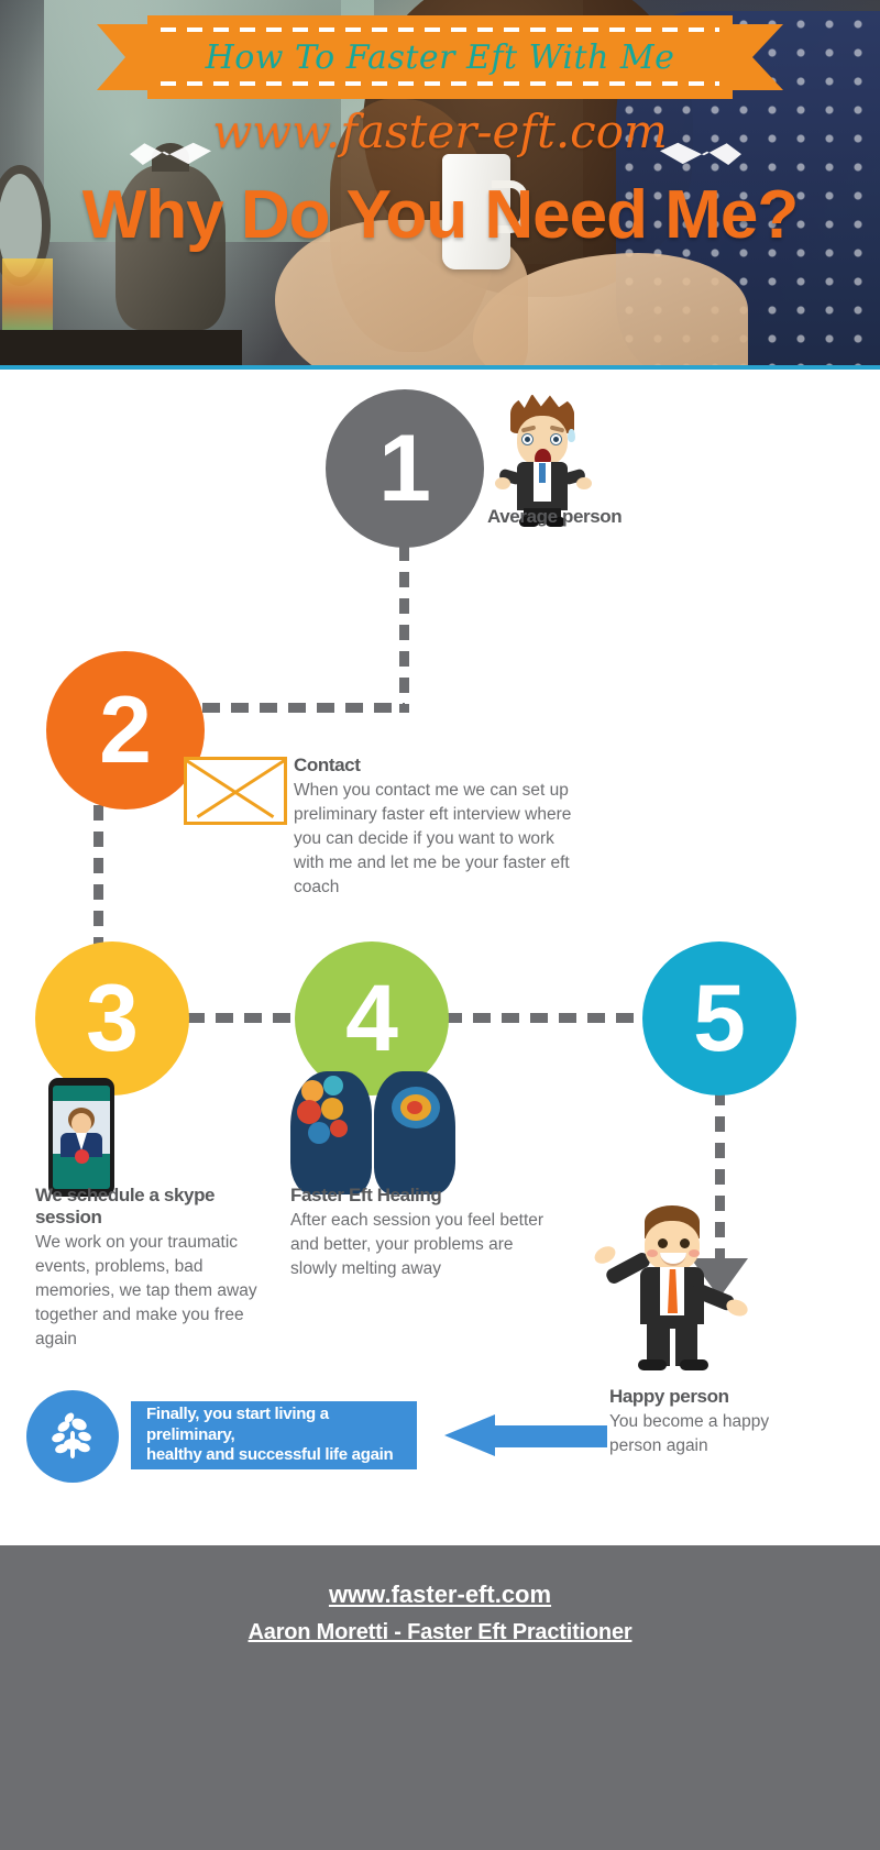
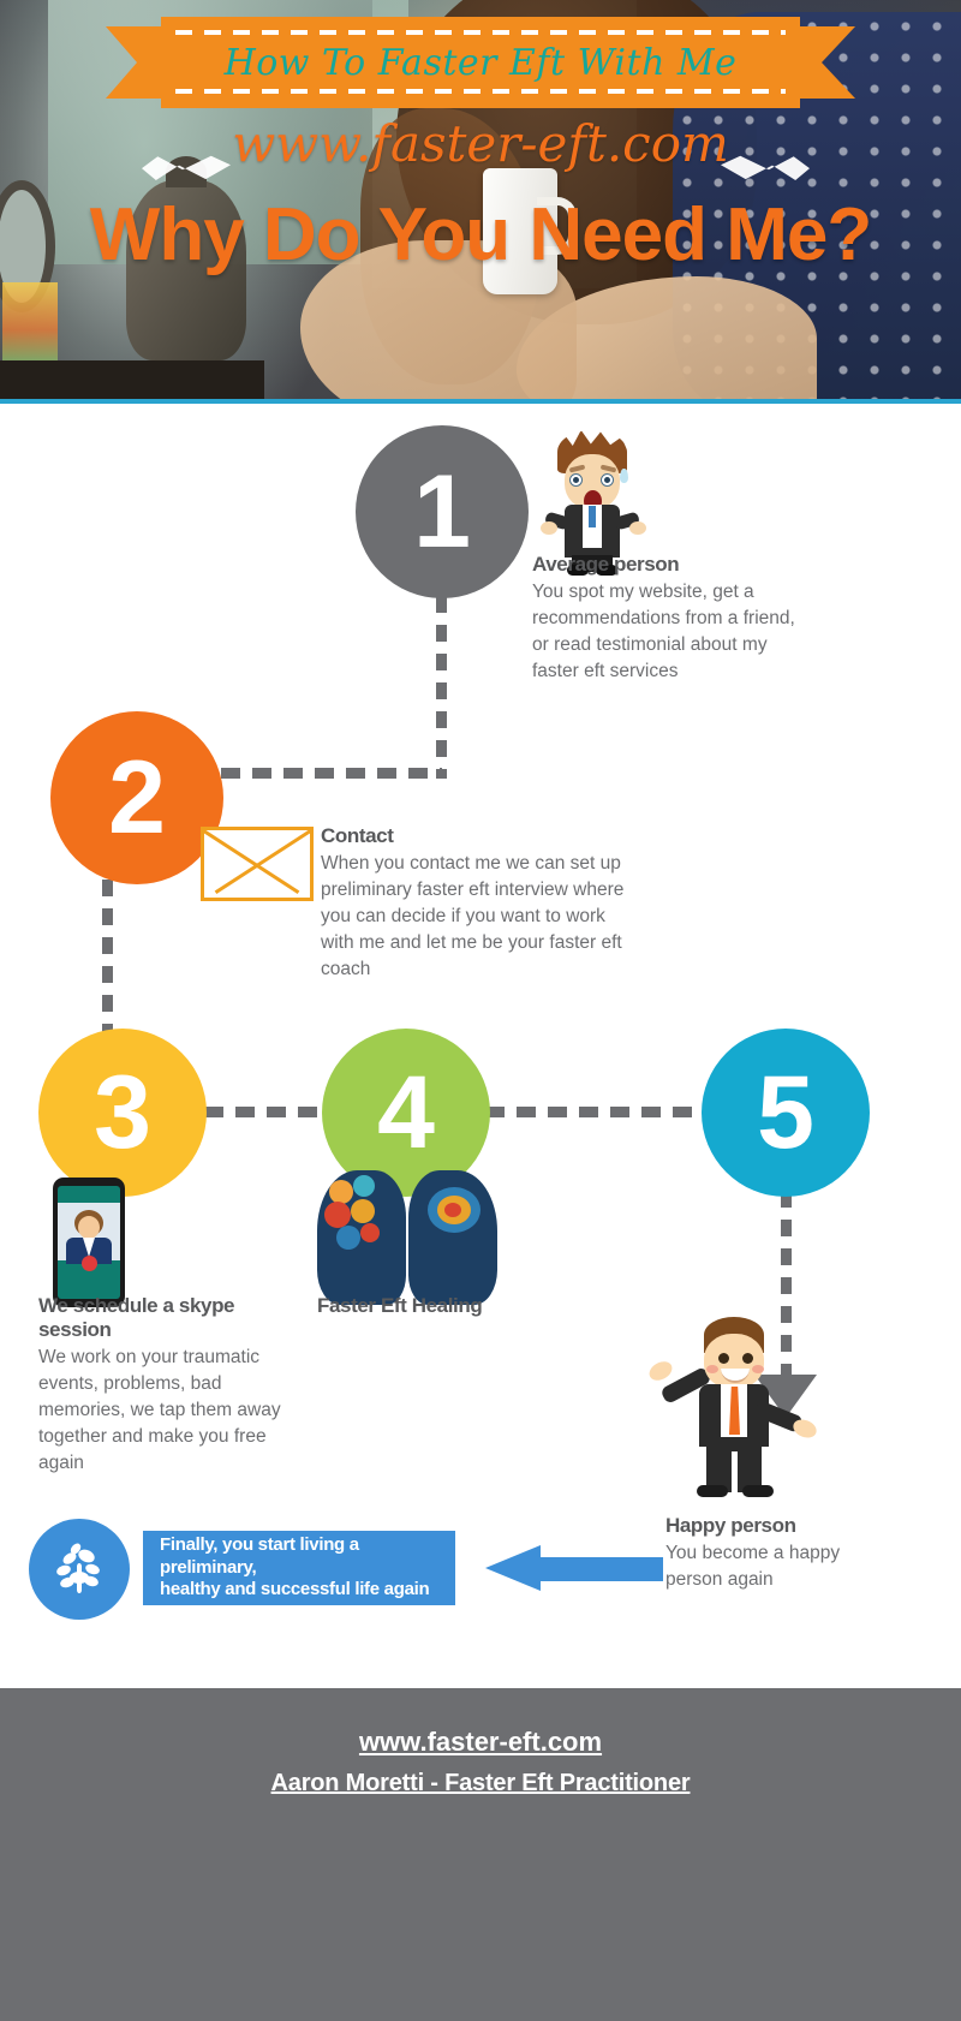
  How To Faster Eft With Me
  www.faster-eft.com
  Why Do You Need Me?
  1
  2
  3
  4
  5
  Average person
+ You spot my website, get a recommendations from a friend, or read testimonial about my faster eft services
  Contact
  When you contact me we can set up preliminary faster eft interview where you can decide if you want to work with me and let me be your faster eft coach
  We schedule a skype session
  We work on your traumatic events, problems, bad memories, we tap them away together and make you free again
  Faster Eft Healing
- After each session you feel better and better, your problems are slowly melting away
  Happy person
  You become a happy person again
  Finally, you start living a preliminary,
  healthy and successful life again
  www.faster-eft.com
  Aaron Moretti - Faster Eft Practitioner
